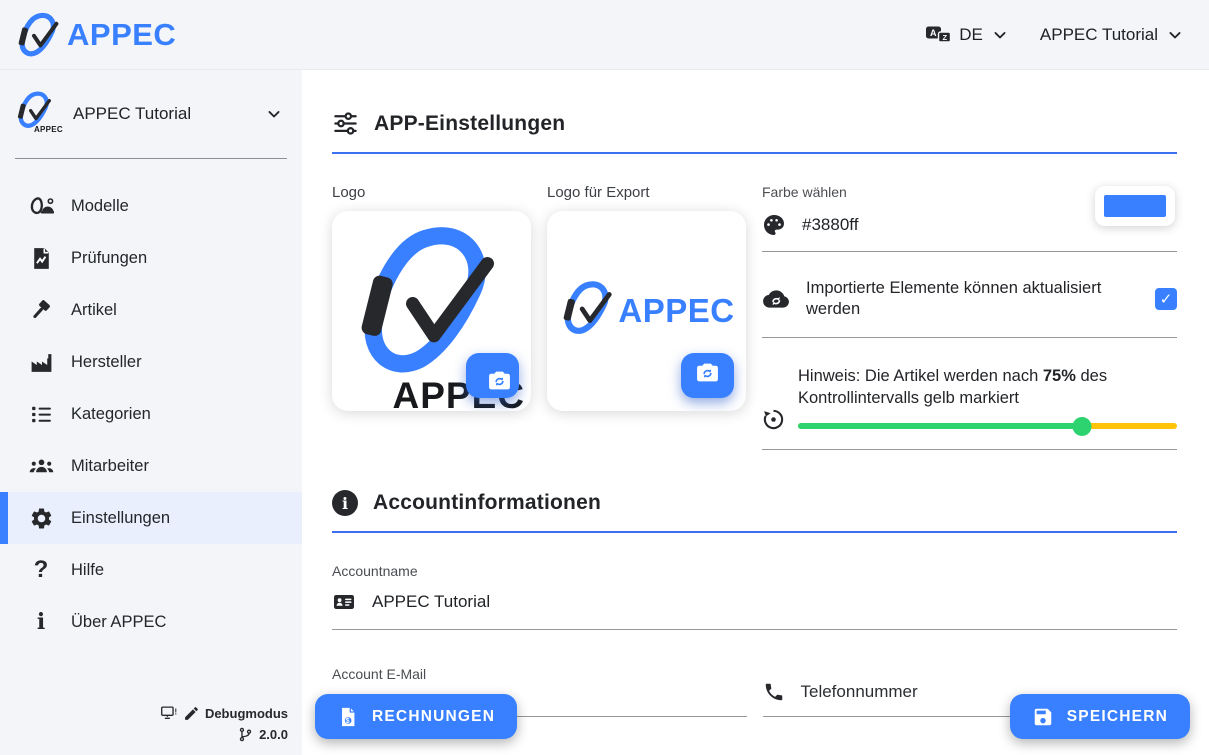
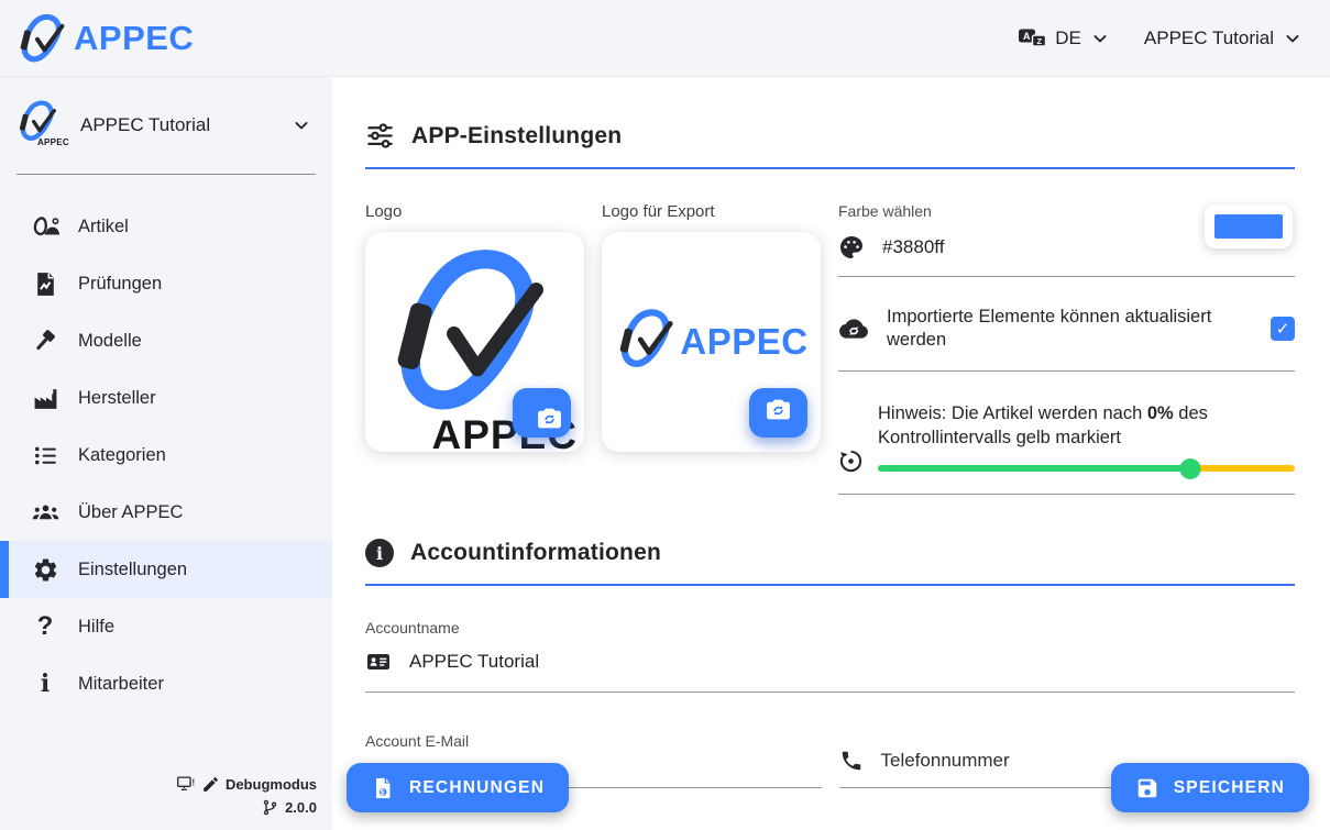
  APPEC
  A
  Z
  DE
  APPEC Tutorial
  APPEC
  APPEC Tutorial
- Modelle
+ Artikel
  Prüfungen
- Artikel
+ Modelle
  Hersteller
  Kategorien
- Mitarbeiter
+ Über APPEC
  Einstellungen
  Hilfe
- Über APPEC
+ Mitarbeiter
  !
  Debugmodus
  2.0.0
  APP-Einstellungen
  Logo
  Logo für Export
  APPEC
  Farbe wählen
  #3880ff
  Importierte Elemente können aktualisiert werden
- Hinweis: Die Artikel werden nach 75% des Kontrollintervalls gelb markiert
+ Hinweis: Die Artikel werden nach 0% des Kontrollintervalls gelb markiert
  Accountinformationen
  Accountname
  APPEC Tutorial
  Account E-Mail
  Telefonnummer
  RECHNUNGEN
  SPEICHERN
